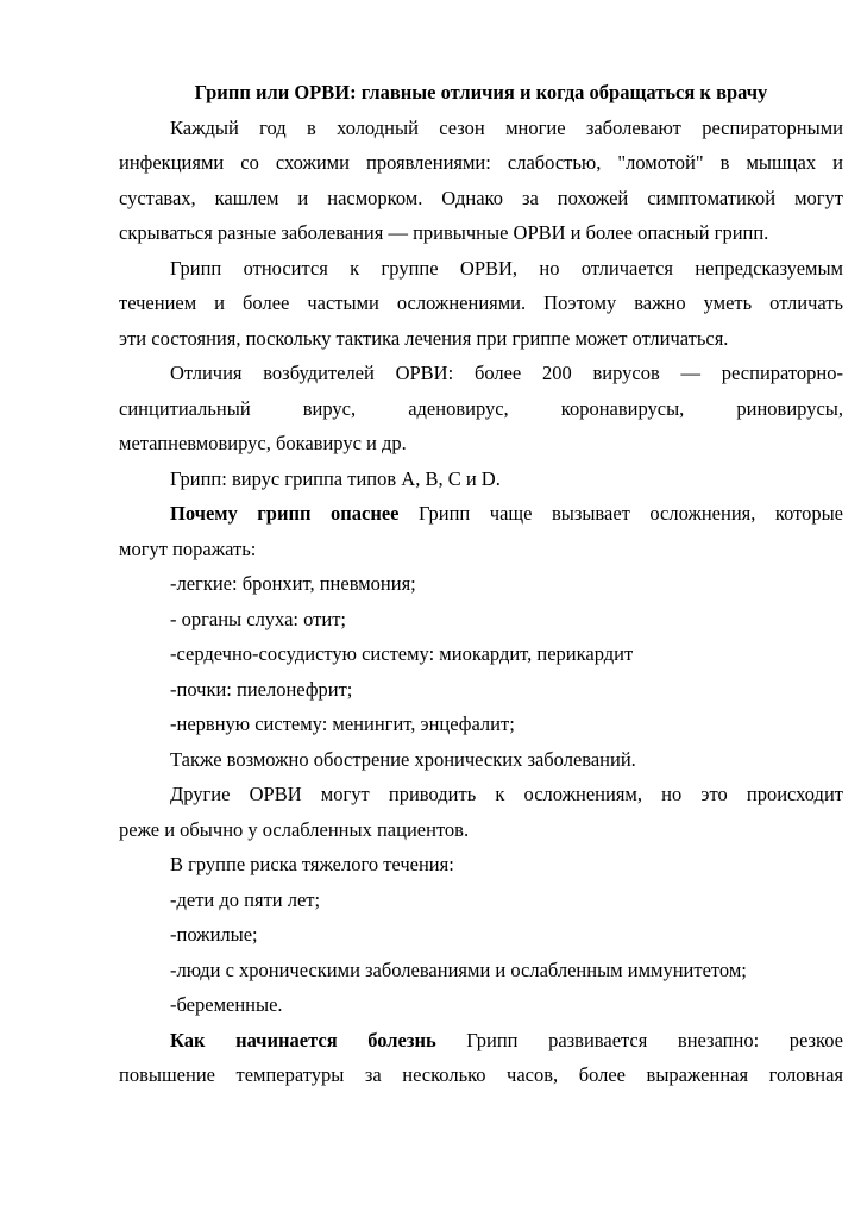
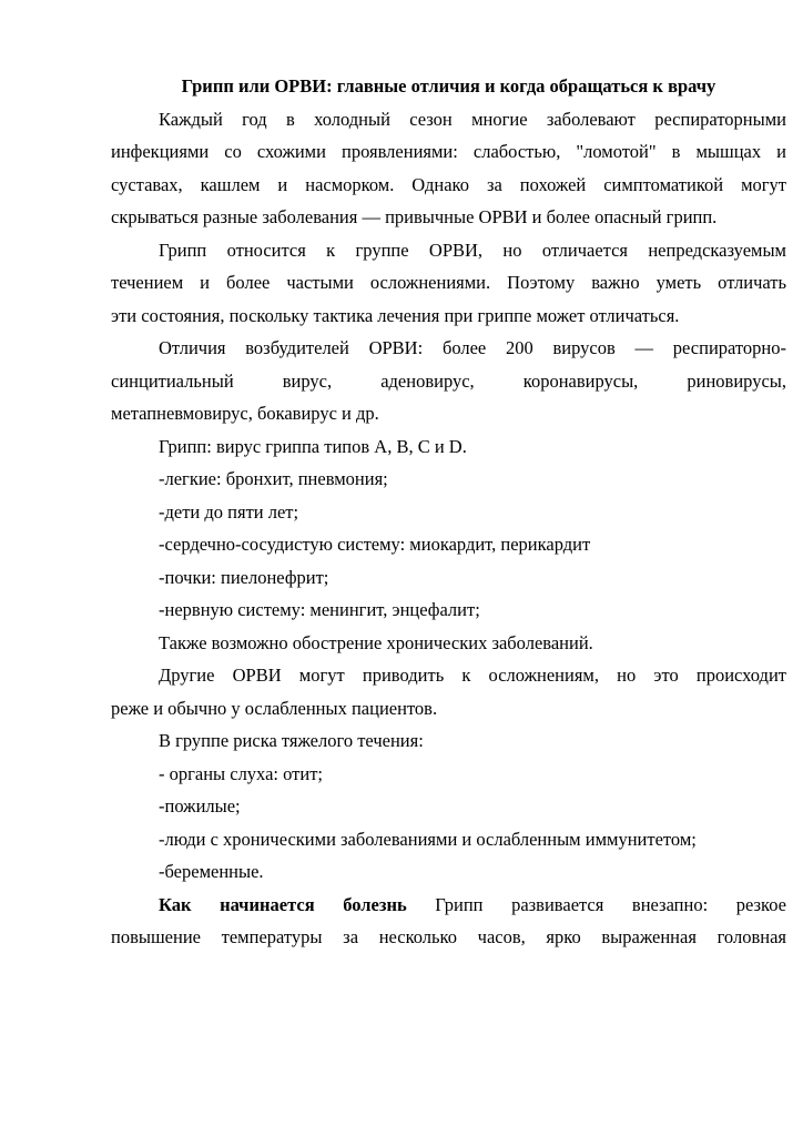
  Грипп или ОРВИ: главные отличия и когда обращаться к врачу
  Каждый год в холодный сезон многие заболевают респираторными
  инфекциями со схожими проявлениями: слабостью, "ломотой" в мышцах и
  суставах, кашлем и насморком. Однако за похожей симптоматикой могут
  скрываться разные заболевания — привычные ОРВИ и более опасный грипп.
  Грипп относится к группе ОРВИ, но отличается непредсказуемым
  течением и более частыми осложнениями. Поэтому важно уметь отличать
  эти состояния, поскольку тактика лечения при гриппе может отличаться.
  Отличия возбудителей ОРВИ: более 200 вирусов — респираторно-
  синцитиальный вирус, аденовирус, коронавирусы, риновирусы,
  метапневмовирус, бокавирус и др.
  Грипп: вирус гриппа типов A, B, C и D.
- Почему грипп опаснее Грипп чаще вызывает осложнения, которые
- могут поражать:
  -легкие: бронхит, пневмония;
- - органы слуха: отит;
+ -дети до пяти лет;
  -сердечно-сосудистую систему: миокардит, перикардит
  -почки: пиелонефрит;
  -нервную систему: менингит, энцефалит;
  Также возможно обострение хронических заболеваний.
  Другие ОРВИ могут приводить к осложнениям, но это происходит
  реже и обычно у ослабленных пациентов.
  В группе риска тяжелого течения:
- -дети до пяти лет;
+ - органы слуха: отит;
  -пожилые;
  -люди с хроническими заболеваниями и ослабленным иммунитетом;
  -беременные.
  Как начинается болезнь Грипп развивается внезапно: резкое
- повышение температуры за несколько часов, более выраженная головная
+ повышение температуры за несколько часов, ярко выраженная головная
